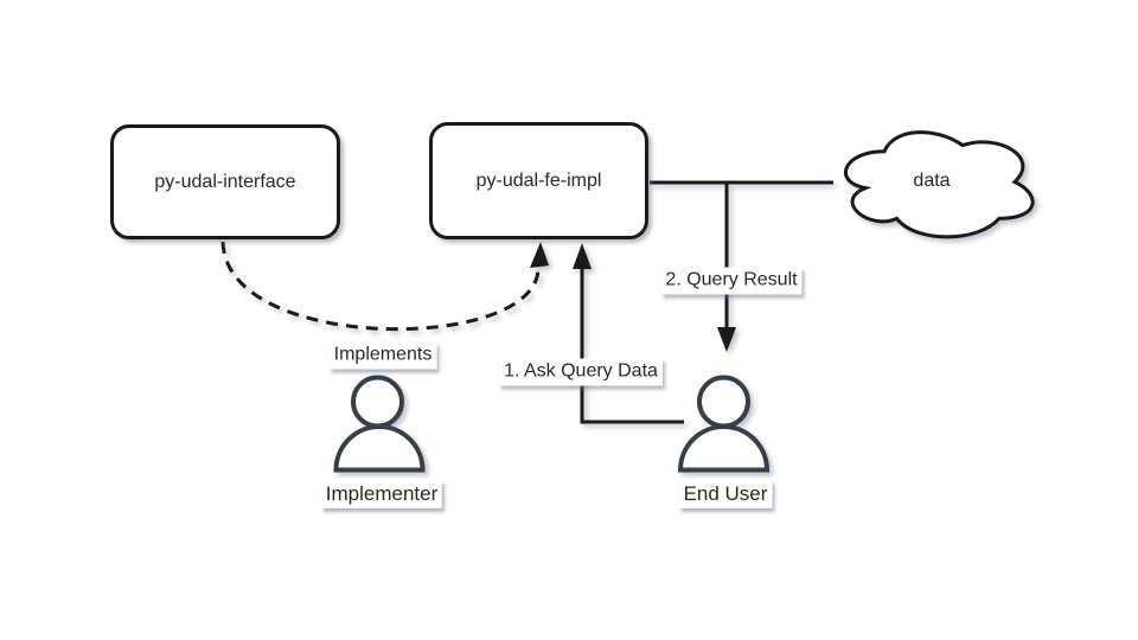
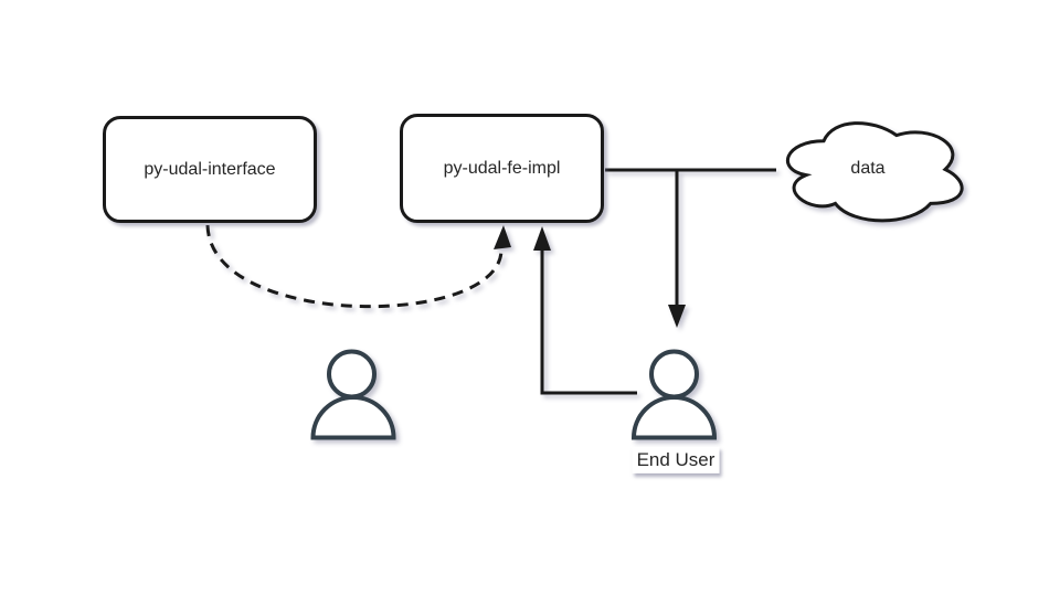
  py-udal-interface
  py-udal-fe-impl
  data
- Implements
- 1. Ask Query Data
- 2. Query Result
- Implementer
  End User
